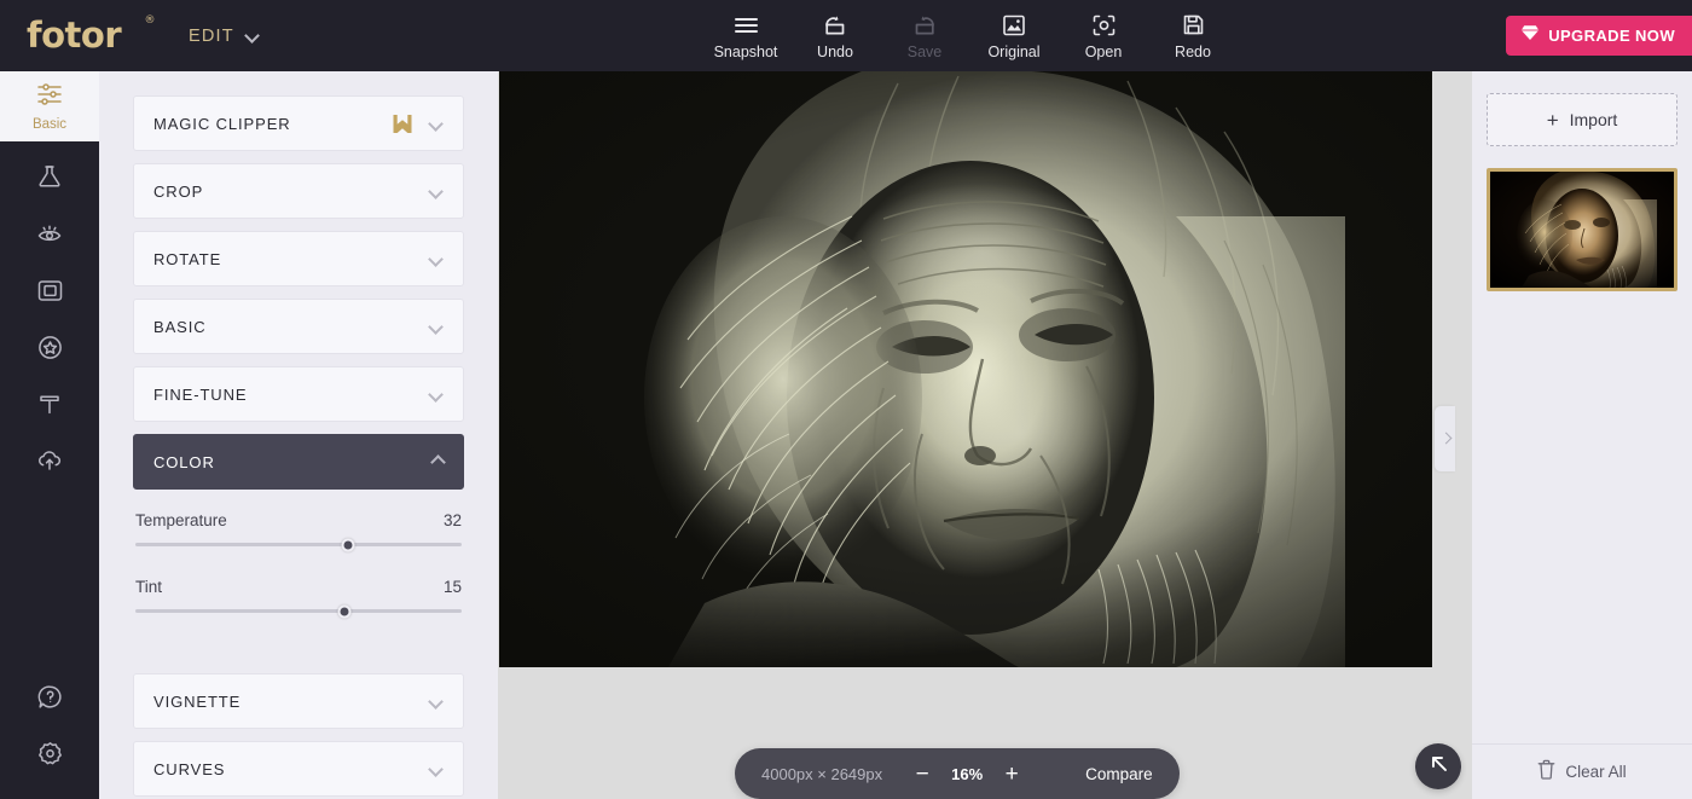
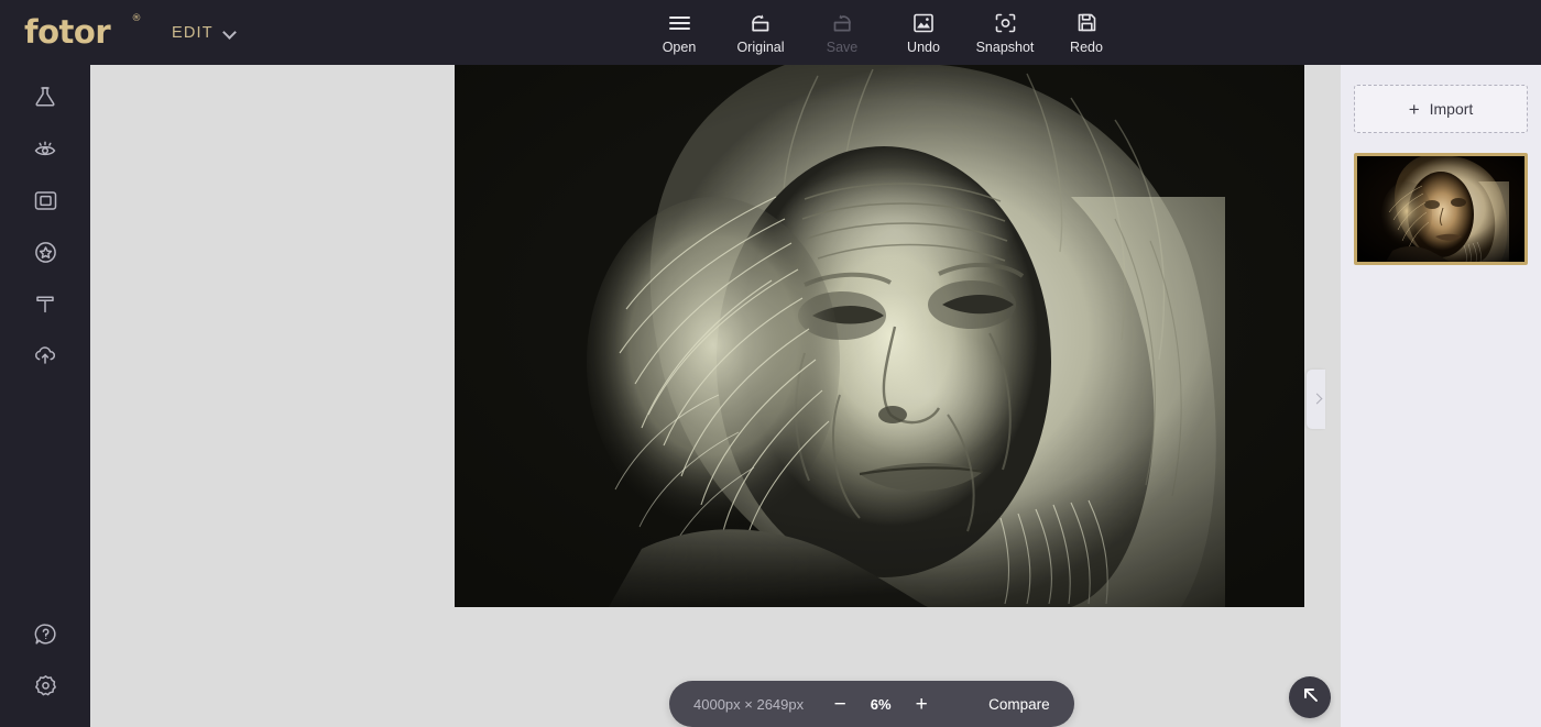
  fotor
  ®
  EDIT
- Snapshot
+ Open
- Undo
+ Original
  Save
- Original
+ Undo
- Open
+ Snapshot
  Redo
- UPGRADE NOW
- Basic
- MAGIC CLIPPER
- CROP
- ROTATE
- BASIC
- FINE-TUNE
- COLOR
- Temperature
- 32
- Tint
- 15
- VIGNETTE
- CURVES
  4000px × 2649px
  −
- 16%
+ 6%
  +
  Compare
  +
  Import
- Clear All
